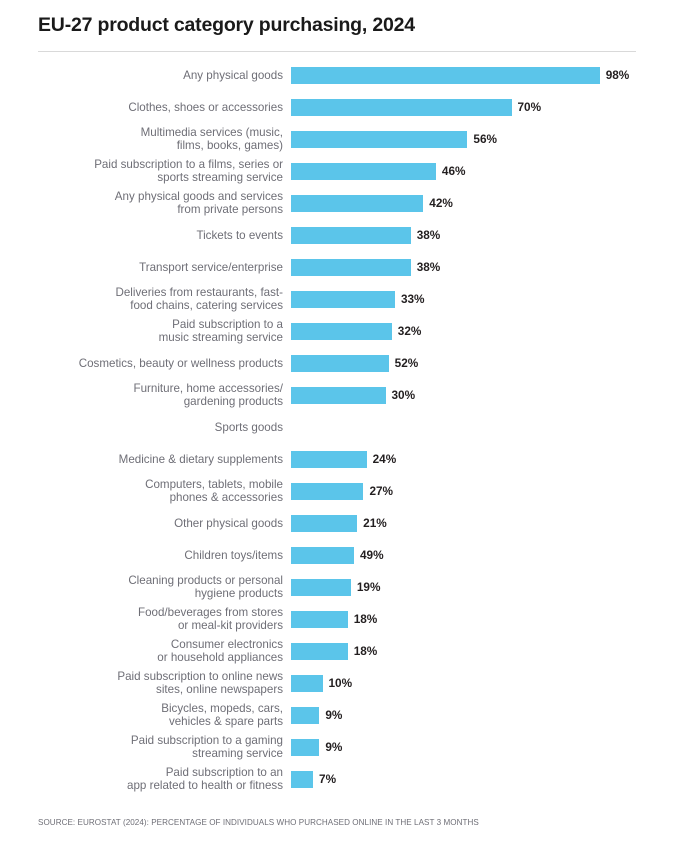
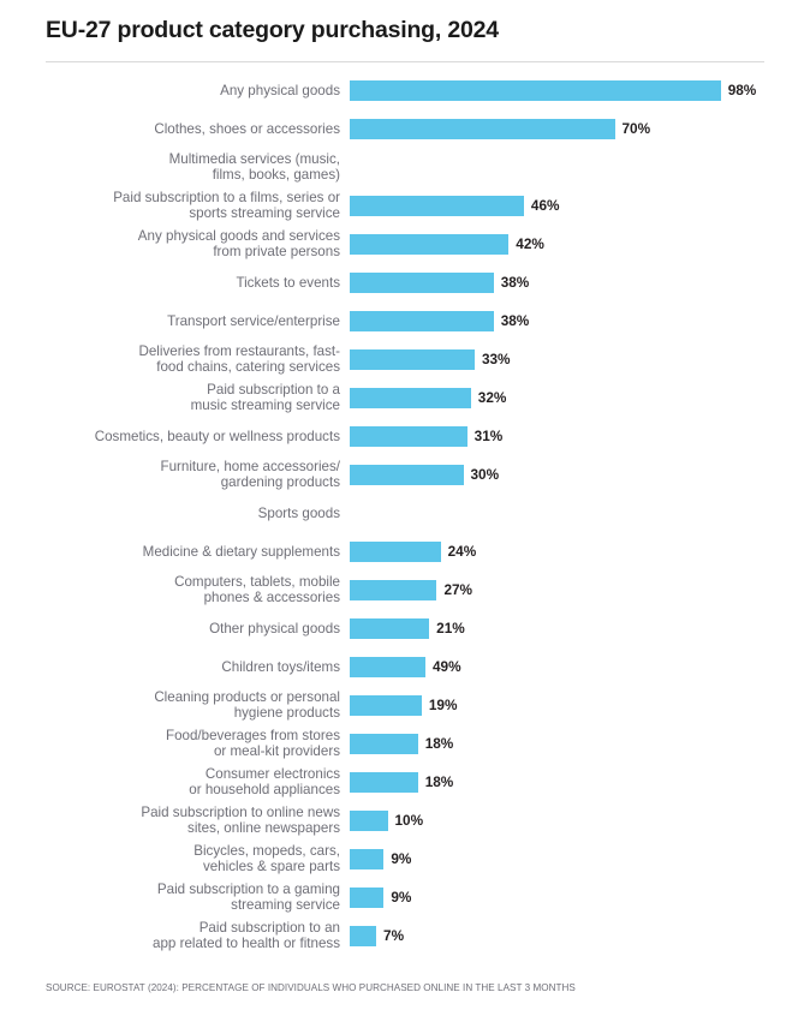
  EU-27 product category purchasing, 2024
  Any physical goods
  98%
  Clothes, shoes or accessories
  70%
  Multimedia services (music,
  films, books, games)
- 56%
  Paid subscription to a films, series or
  sports streaming service
  46%
  Any physical goods and services
  from private persons
  42%
  Tickets to events
  38%
  Transport service/enterprise
  38%
  Deliveries from restaurants, fast-
  food chains, catering services
  33%
  Paid subscription to a
  music streaming service
  32%
  Cosmetics, beauty or wellness products
- 52%
+ 31%
  Furniture, home accessories/
  gardening products
  30%
  Sports goods
  Medicine & dietary supplements
  24%
  Computers, tablets, mobile
  phones & accessories
  27%
  Other physical goods
  21%
  Children toys/items
  49%
  Cleaning products or personal
  hygiene products
  19%
  Food/beverages from stores
  or meal-kit providers
  18%
  Consumer electronics
  or household appliances
  18%
  Paid subscription to online news
  sites, online newspapers
  10%
  Bicycles, mopeds, cars,
  vehicles & spare parts
  9%
  Paid subscription to a gaming
  streaming service
  9%
  Paid subscription to an
  app related to health or fitness
  7%
  SOURCE: EUROSTAT (2024): PERCENTAGE OF INDIVIDUALS WHO PURCHASED ONLINE IN THE LAST 3 MONTHS
